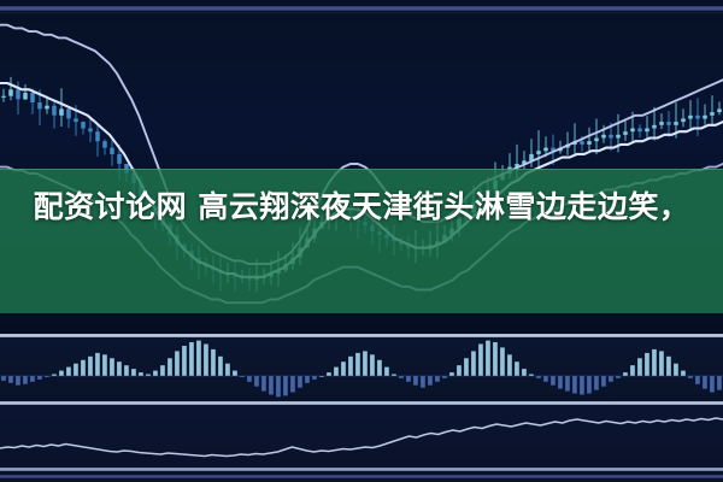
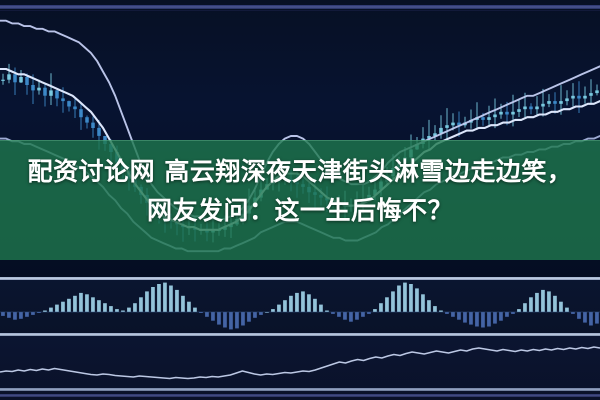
  配资讨论网 高云翔深夜天津街头淋雪边走边笑，
+ 网友发问：这一生后悔不？
